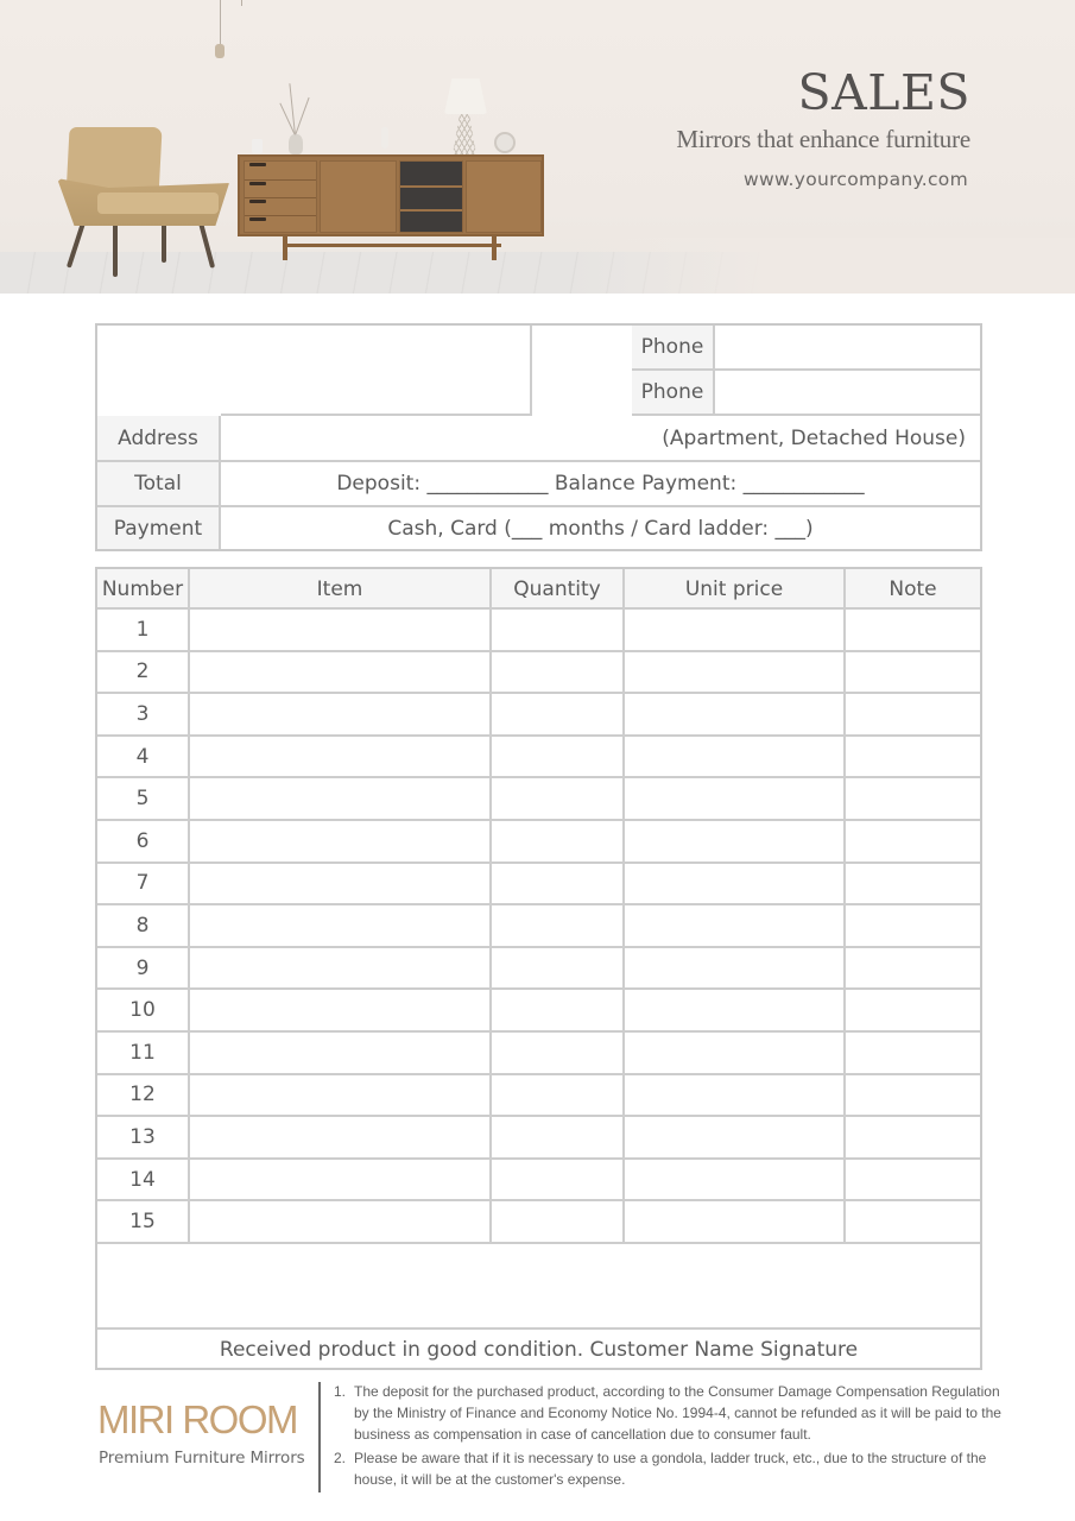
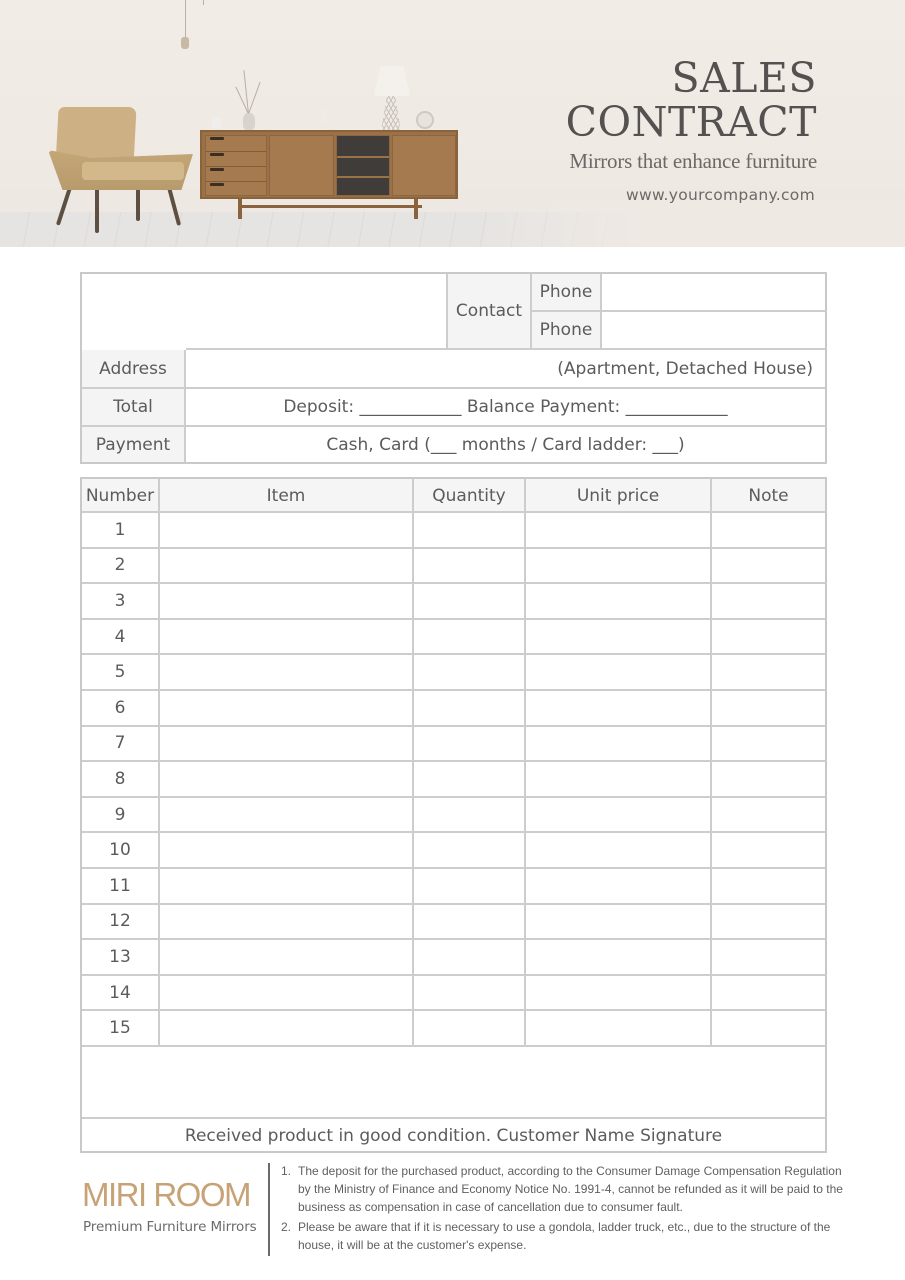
  SALES
+ CONTRACT
  Mirrors that enhance furniture
  www.yourcompany.com
+ Contact
  Phone
  Phone
  Address
  (Apartment, Detached House)
  Total
  Deposit: ____________ Balance Payment: ____________
  Payment
  Cash, Card (___ months / Card ladder: ___)
  Number
  Item
  Quantity
  Unit price
  Note
  1
  2
  3
  4
  5
  6
  7
  8
  9
  10
  11
  12
  13
  14
  15
  Received product in good condition. Customer Name Signature
  MIRI ROOM
  Premium Furniture Mirrors
  1.
- The deposit for the purchased product, according to the Consumer Damage Compensation Regulation by the Ministry of Finance and Economy Notice No. 1994-4, cannot be refunded as it will be paid to the business as compensation in case of cancellation due to consumer fault.
+ The deposit for the purchased product, according to the Consumer Damage Compensation Regulation by the Ministry of Finance and Economy Notice No. 1991-4, cannot be refunded as it will be paid to the business as compensation in case of cancellation due to consumer fault.
  2.
  Please be aware that if it is necessary to use a gondola, ladder truck, etc., due to the structure of the house, it will be at the customer's expense.
